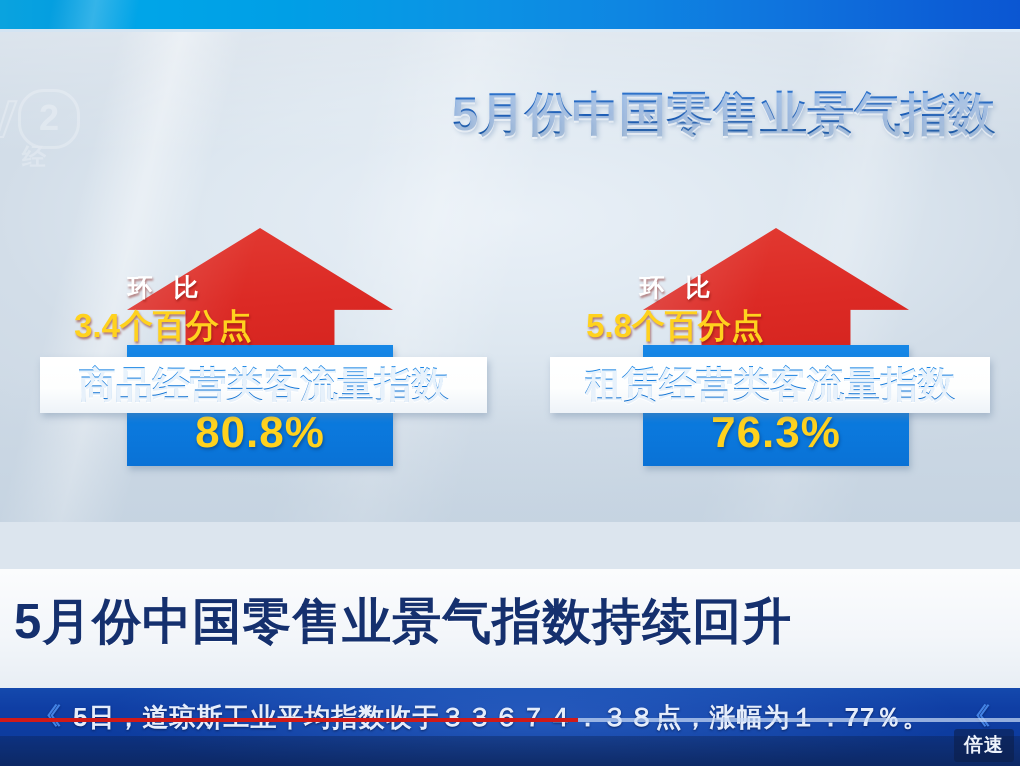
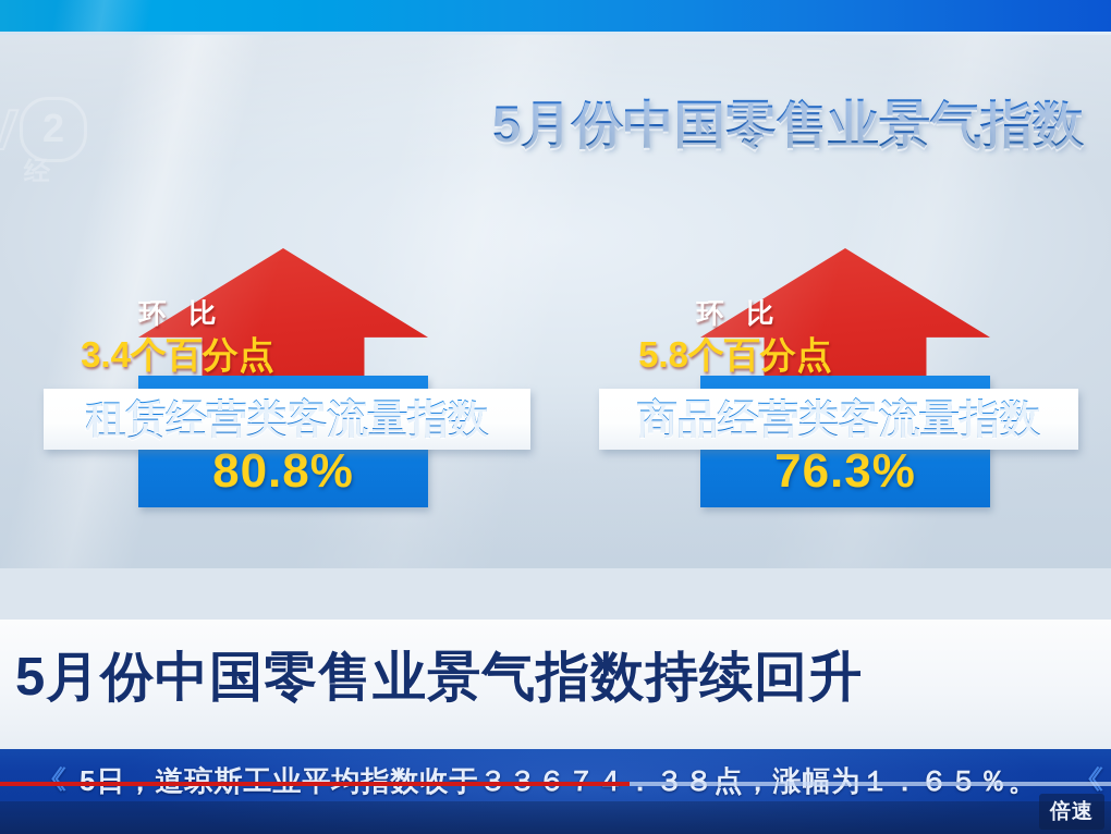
  5月份中国零售业景气指数
  环 比
  3.4个百分点
  80.8%
- 商品经营类客流量指数
+ 租赁经营类客流量指数
  环 比
  5.8个百分点
  76.3%
- 租赁经营类客流量指数
+ 商品经营类客流量指数
  5月份中国零售业景气指数持续回升
  《
- 5日，道琼斯工业平均指数收于３３６７４．３８点，涨幅为１．77％。
+ 5日，道琼斯工业平均指数收于３３６７４．３８点，涨幅为１．６５％。
  《
  倍速
